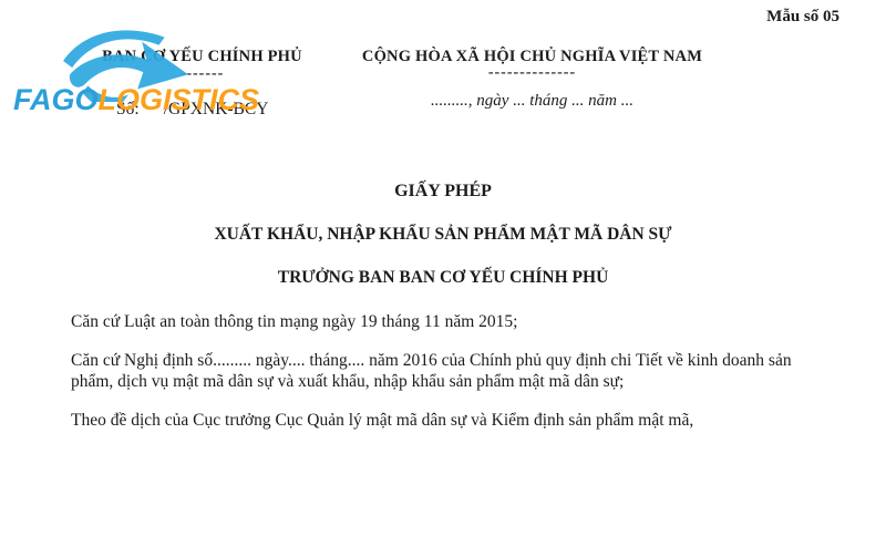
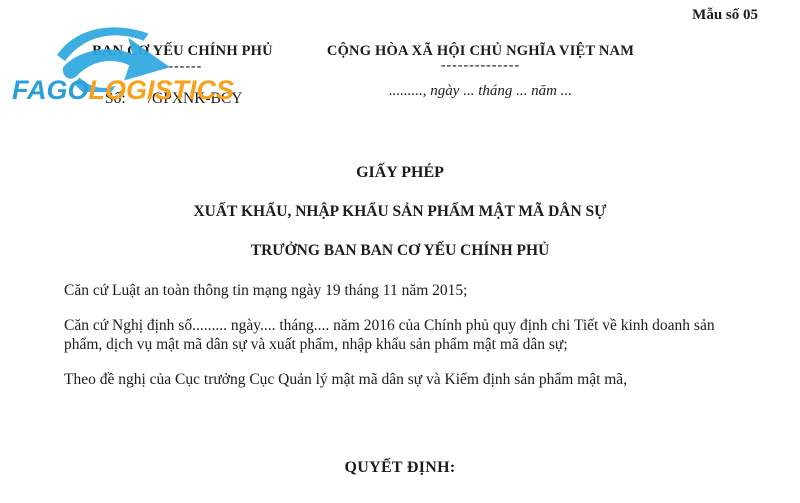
  Mẫu số 05
  ------
  Số: /GPXNK-BCY
  CỘNG HÒA XÃ HỘI CHỦ NGHĨA VIỆT NAM
  --------------
  ........., ngày ... tháng ... năm ...
  FAGOLOGISTICS
  GIẤY PHÉP
  XUẤT KHẨU, NHẬP KHẨU SẢN PHẨM MẬT MÃ DÂN SỰ
  TRƯỞNG BAN BAN CƠ YẾU CHÍNH PHỦ
  Căn cứ Luật an toàn thông tin mạng ngày 19 tháng 11 năm 2015;
  Căn cứ Nghị định số......... ngày.... tháng.... năm 2016 của Chính phủ quy định chi Tiết về kinh doanh sản
- phẩm, dịch vụ mật mã dân sự và xuất khẩu, nhập khẩu sản phẩm mật mã dân sự;
+ phẩm, dịch vụ mật mã dân sự và xuất phẩm, nhập khẩu sản phẩm mật mã dân sự;
- Theo đề dịch của Cục trưởng Cục Quản lý mật mã dân sự và Kiểm định sản phẩm mật mã,
+ Theo đề nghị của Cục trưởng Cục Quản lý mật mã dân sự và Kiểm định sản phẩm mật mã,
+ QUYẾT ĐỊNH:
